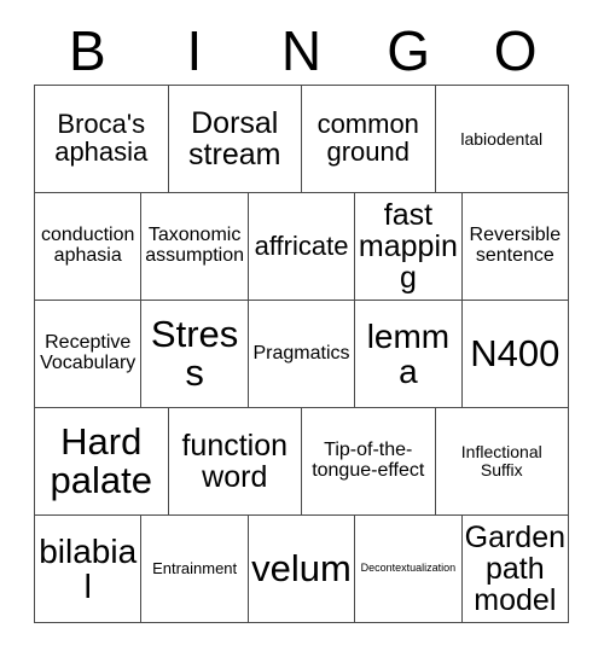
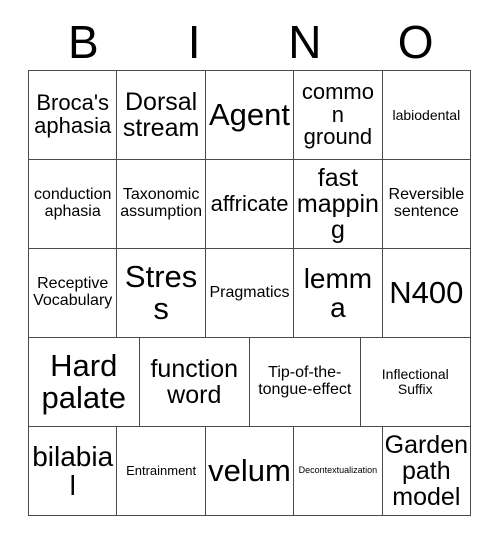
  B
  I
  N
- G
  O
  Broca's aphasia
  Dorsal stream
+ Agent
  common ground
  labiodental
  conduction aphasia
  Taxonomic assumption
  affricate
  fast mapping
  Reversible sentence
  Receptive Vocabulary
  Stress
  Pragmatics
  lemma
  N400
  Hard palate
  function word
  Tip-of-the-tongue-effect
  Inflectional Suffix
  bilabial
  Entrainment
  velum
  Decontextualization
  Garden path model
